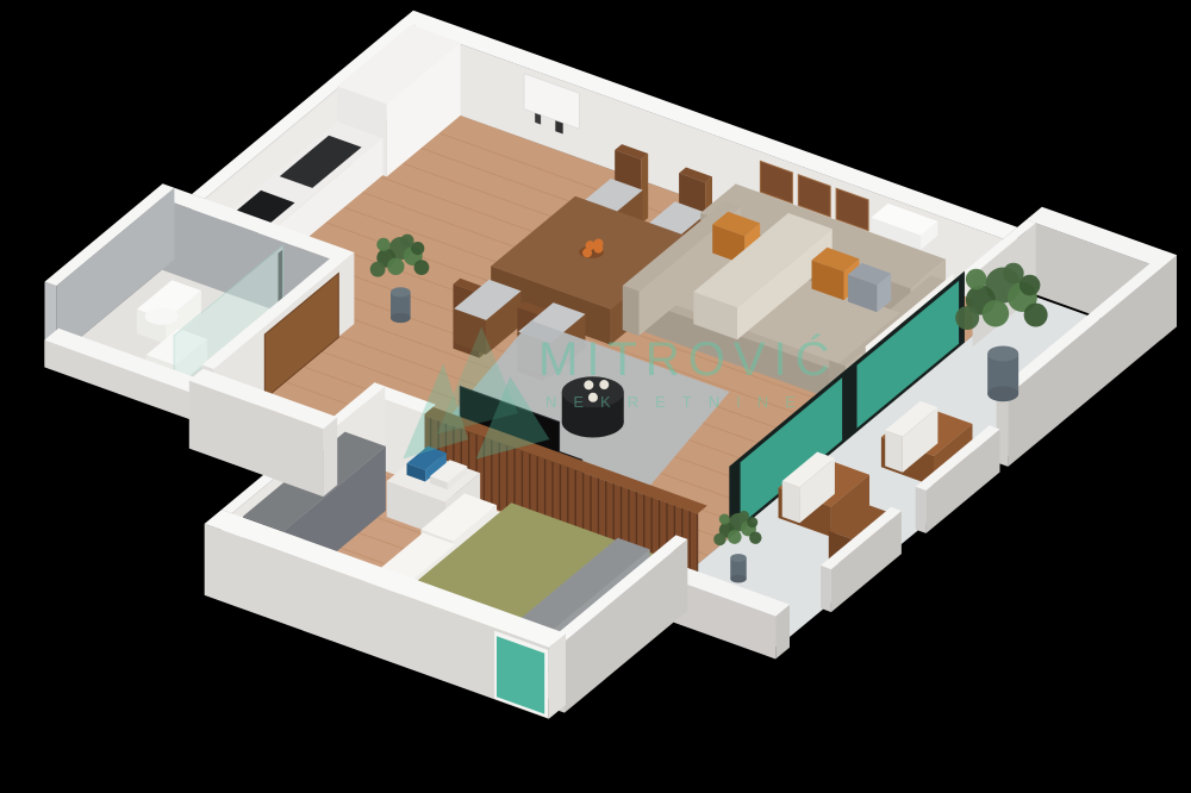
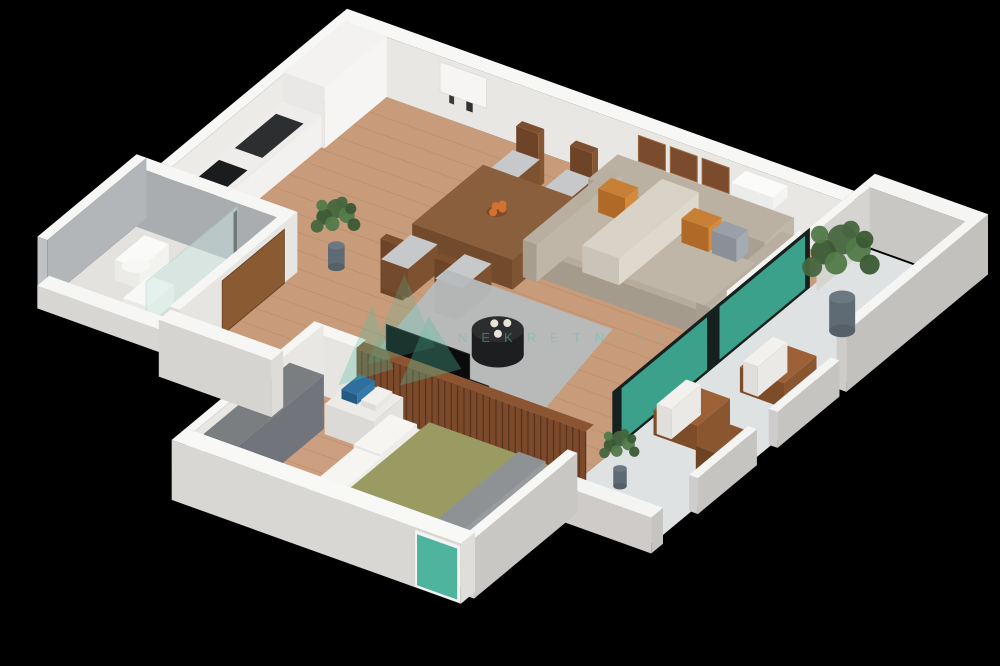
- MITROVIĆ
  NEKRETNINE
